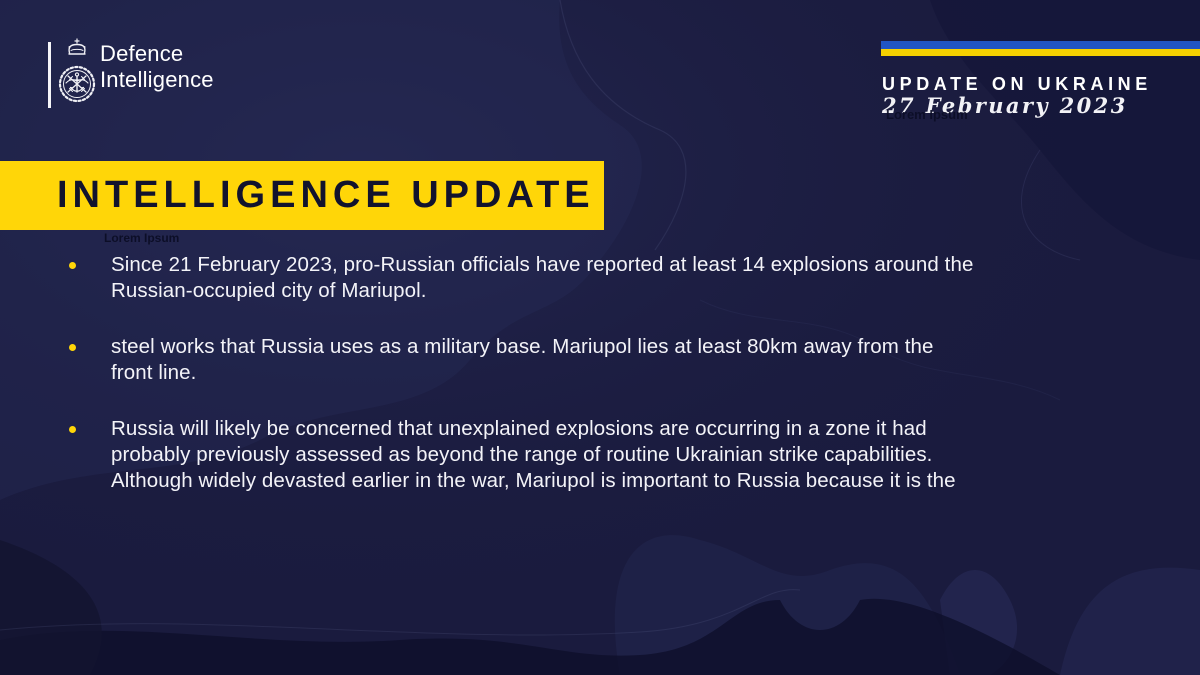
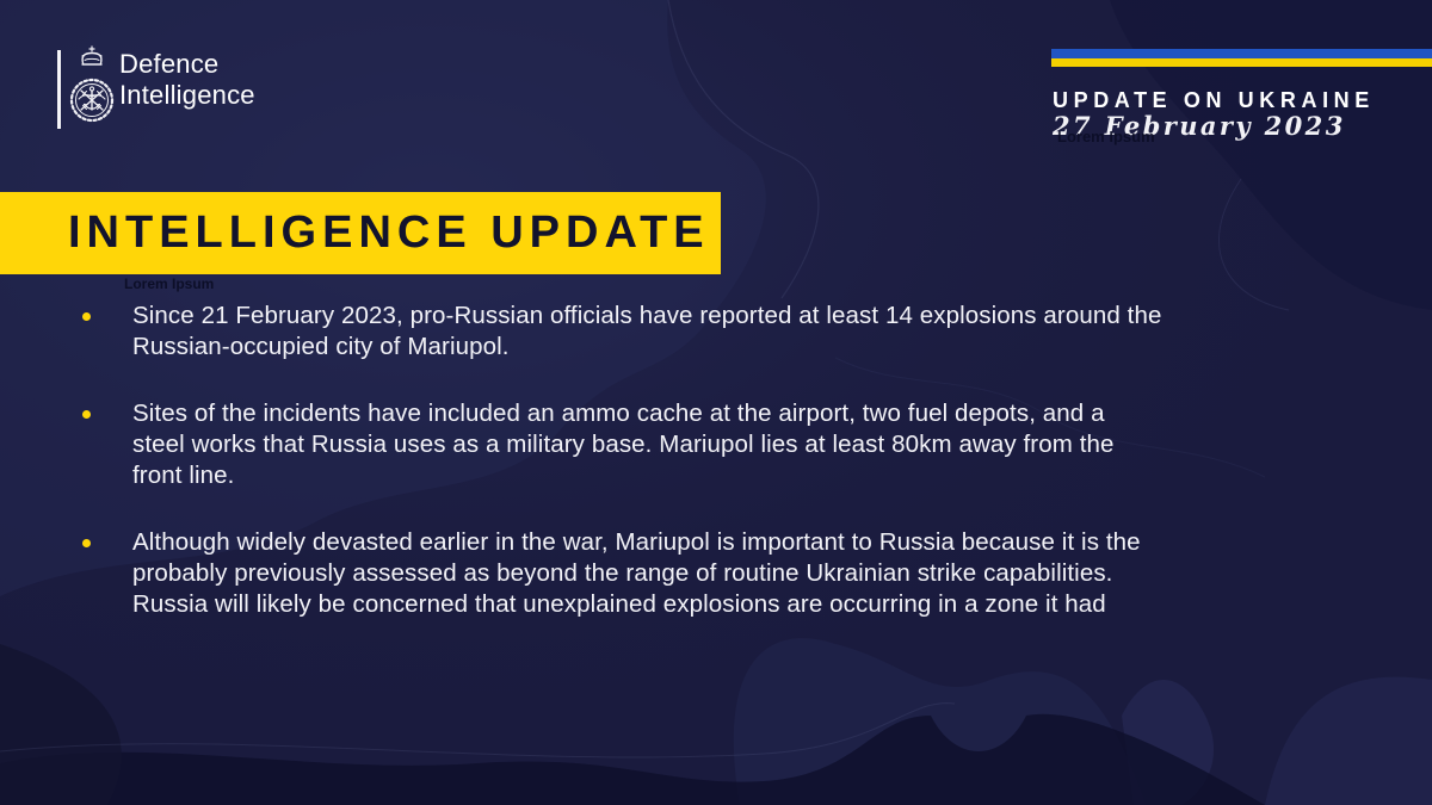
  Defence
  Intelligence
  UPDATE ON UKRAINE
  27 February 2023
  Lorem Ipsum
  INTELLIGENCE UPDATE
  Lorem Ipsum
  Since 21 February 2023, pro-Russian officials have reported at least 14 explosions around the
  Russian-occupied city of Mariupol.
+ Sites of the incidents have included an ammo cache at the airport, two fuel depots, and a
  steel works that Russia uses as a military base. Mariupol lies at least 80km away from the
  front line.
- Russia will likely be concerned that unexplained explosions are occurring in a zone it had
+ Although widely devasted earlier in the war, Mariupol is important to Russia because it is the
  probably previously assessed as beyond the range of routine Ukrainian strike capabilities.
- Although widely devasted earlier in the war, Mariupol is important to Russia because it is the
+ Russia will likely be concerned that unexplained explosions are occurring in a zone it had
